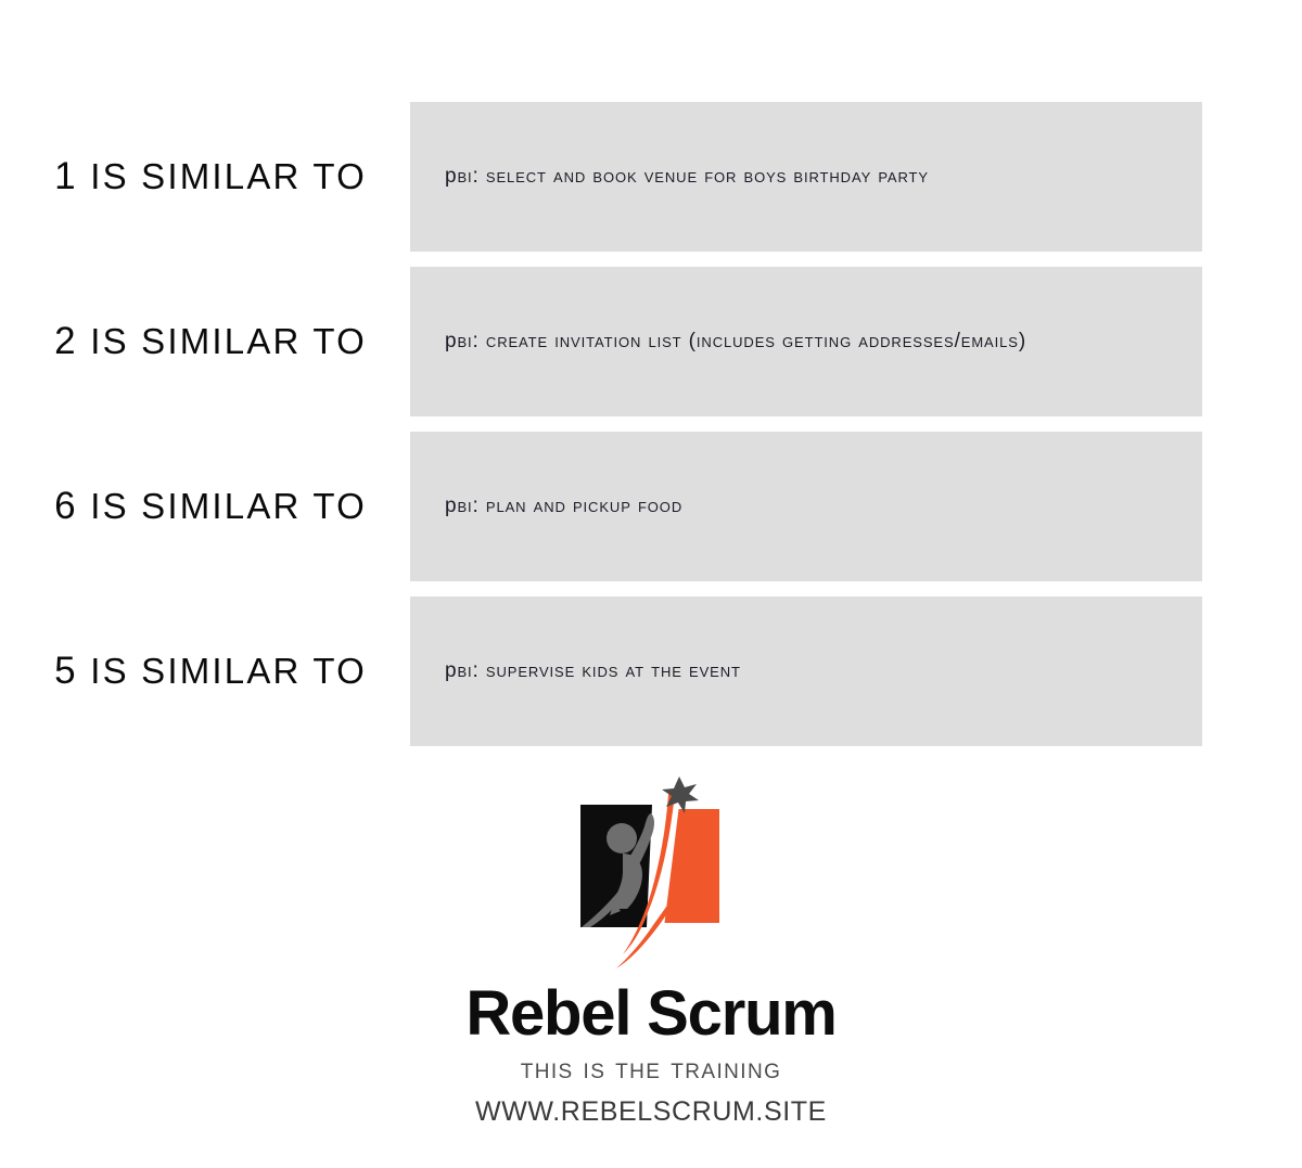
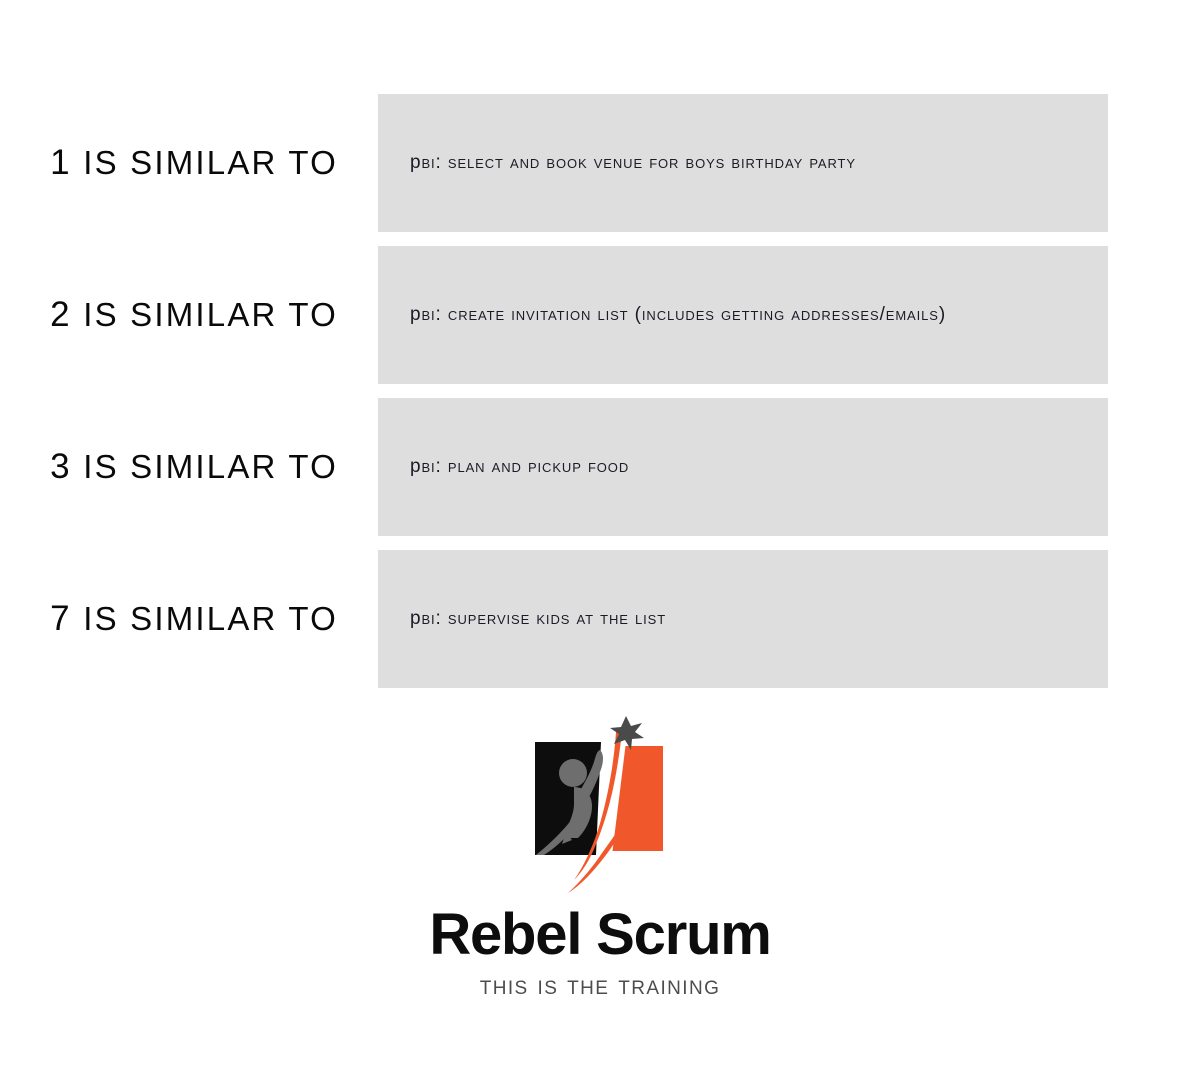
  1
  IS SIMILAR TO
  pbi: select and book venue for boys birthday party
  2
  IS SIMILAR TO
  pbi: create invitation list (includes getting addresses/emails)
- 6
+ 3
  IS SIMILAR TO
  pbi: plan and pickup food
- 5
+ 7
  IS SIMILAR TO
- pbi: supervise kids at the event
+ pbi: supervise kids at the list
  Rebel Scrum
  this is the training
- WWW.REBELSCRUM.SITE
